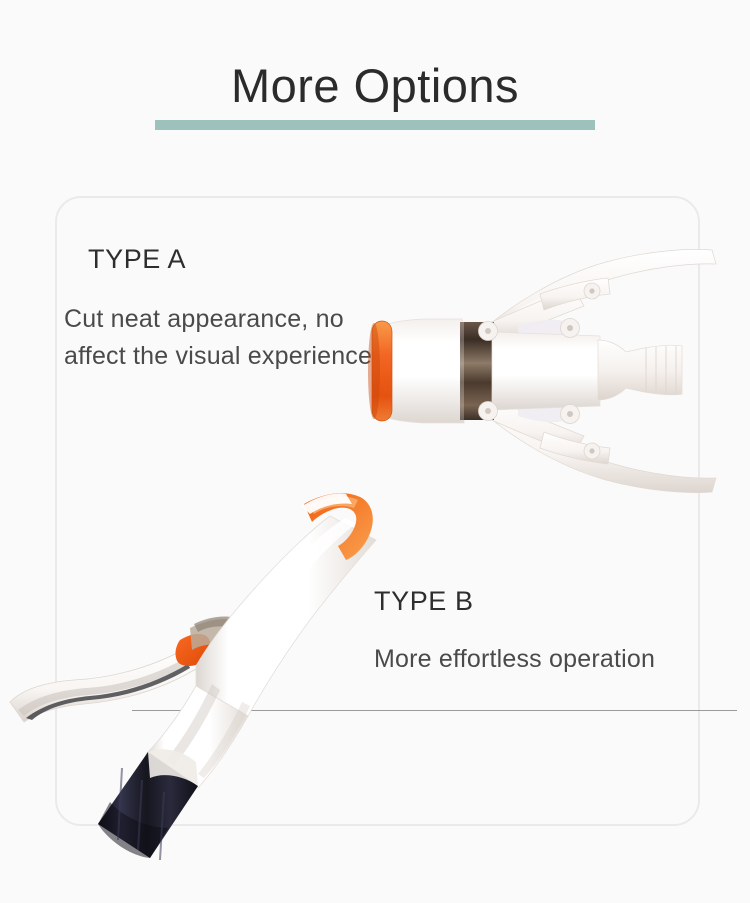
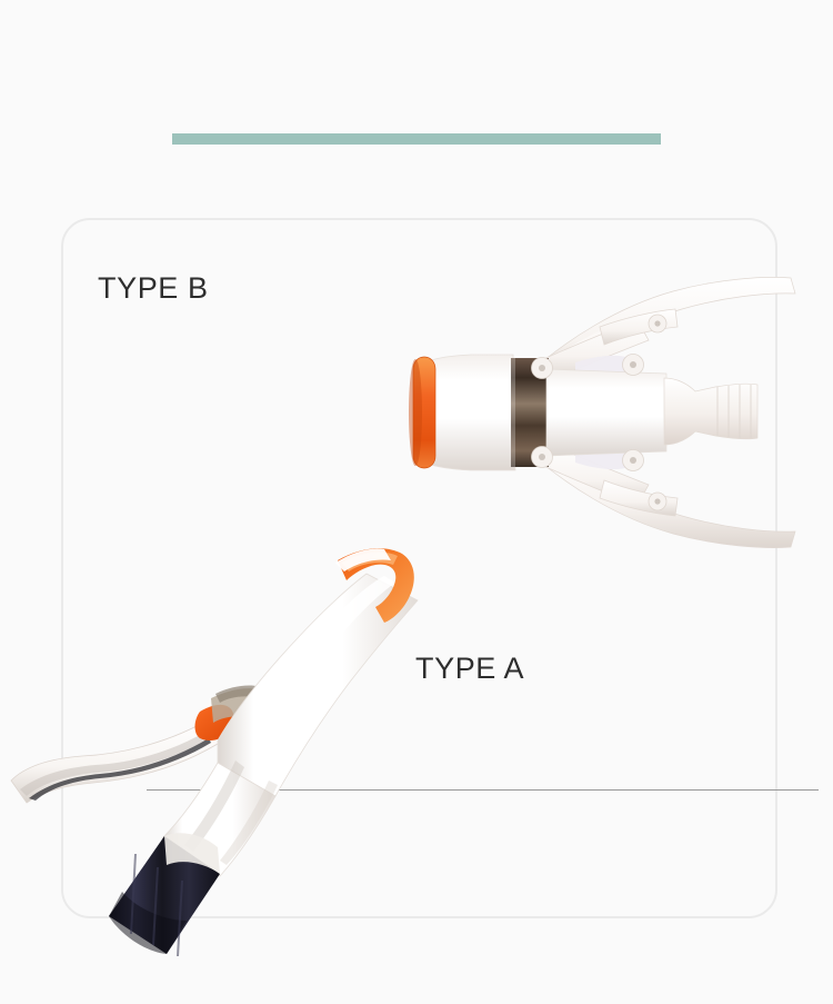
- More Options
- TYPE A
+ TYPE B
- Cut neat appearance, no affect the visual experience
- TYPE B
+ TYPE A
- More effortless operation
